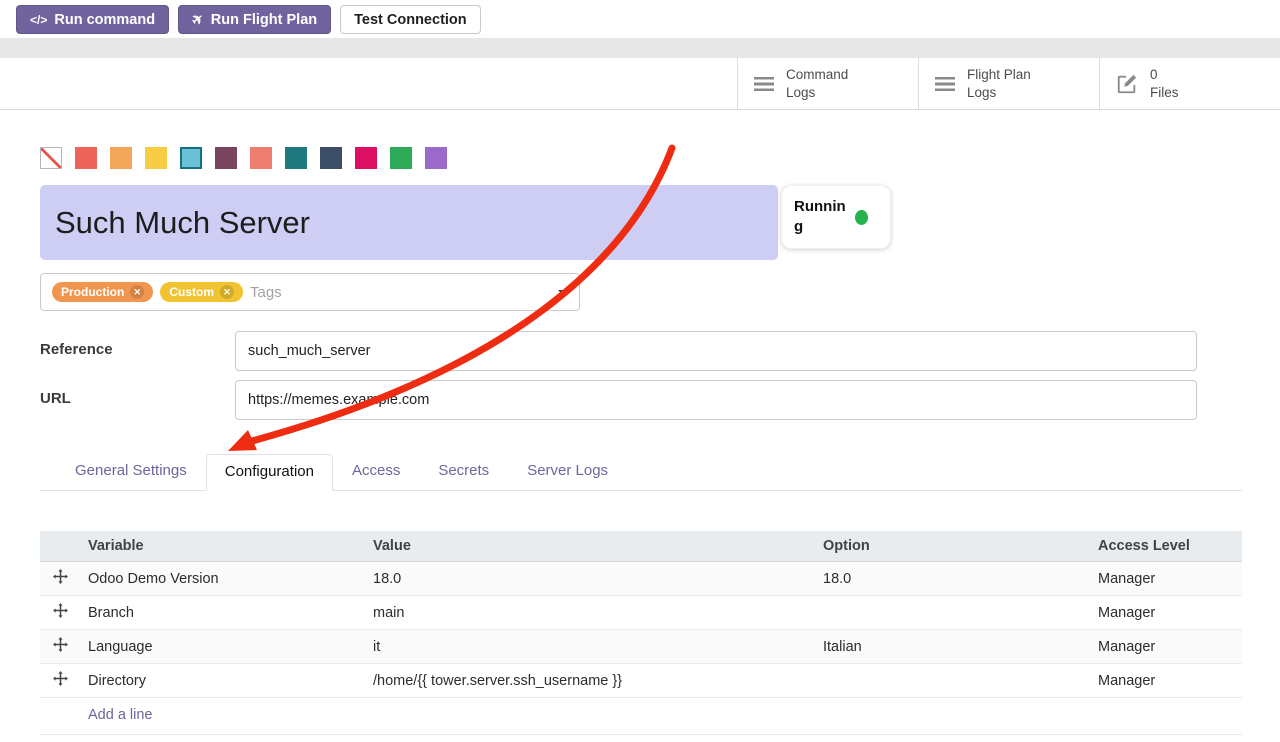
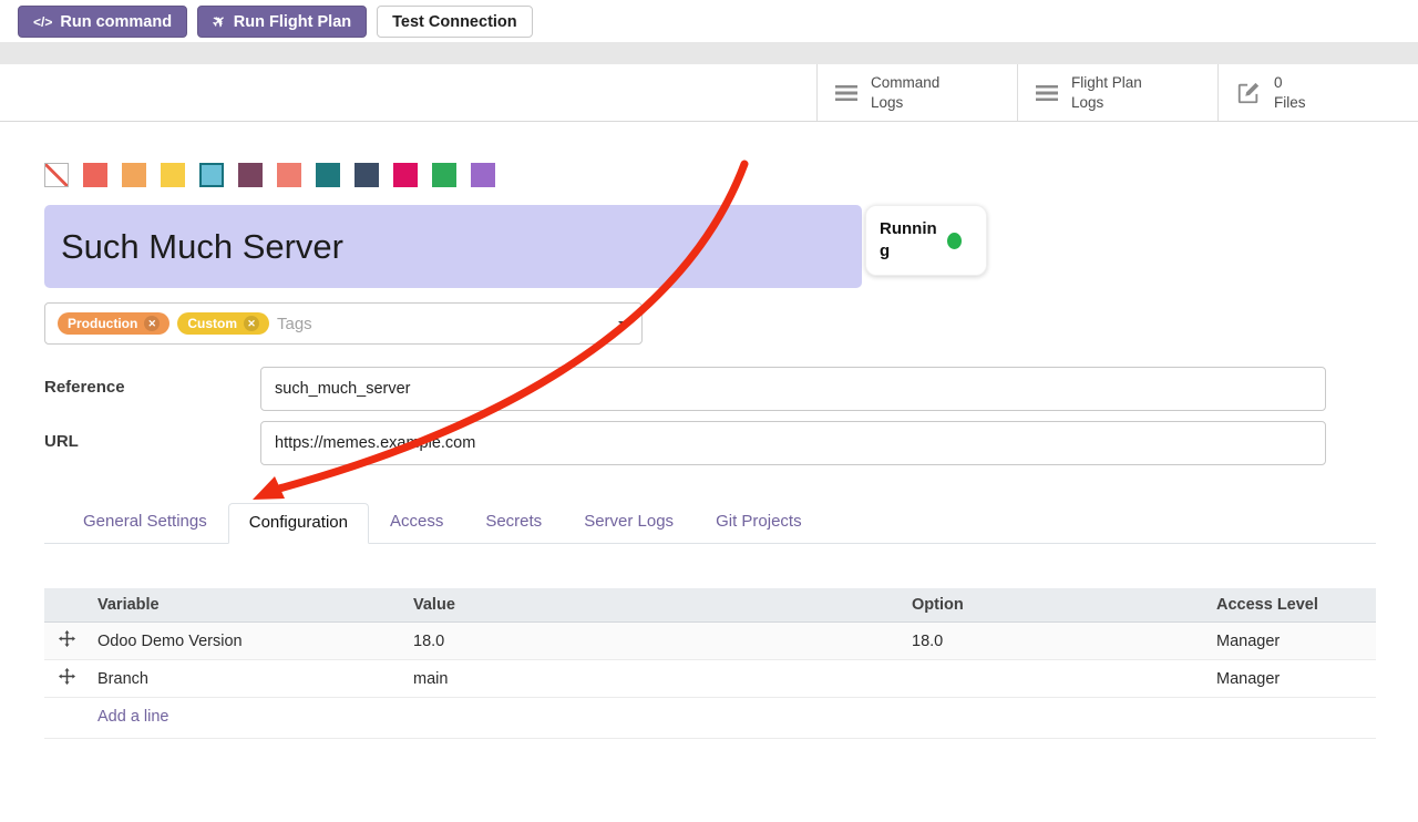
  </>
  Run command
  Run Flight Plan
  Test Connection
  Command Logs
  Flight Plan Logs
  0
  Files
  Such Much Server
  Running
  Production
  ✕
  Custom
  ✕
  Tags
  Reference
  such_much_server
  URL
  https://memes.exale.com
  General Settings
  Configuration
  Access
  Secrets
  Server Logs
+ Git Projects
  	Variable	Value	Option	Access Level
  	Odoo Demo Version	18.0	18.0	Manager
  	Branch	main		Manager
- 	Language	it	Italian	Manager
- 	Directory	/home/{{ tower.server.ssh_username }}		Manager
  Add a line
